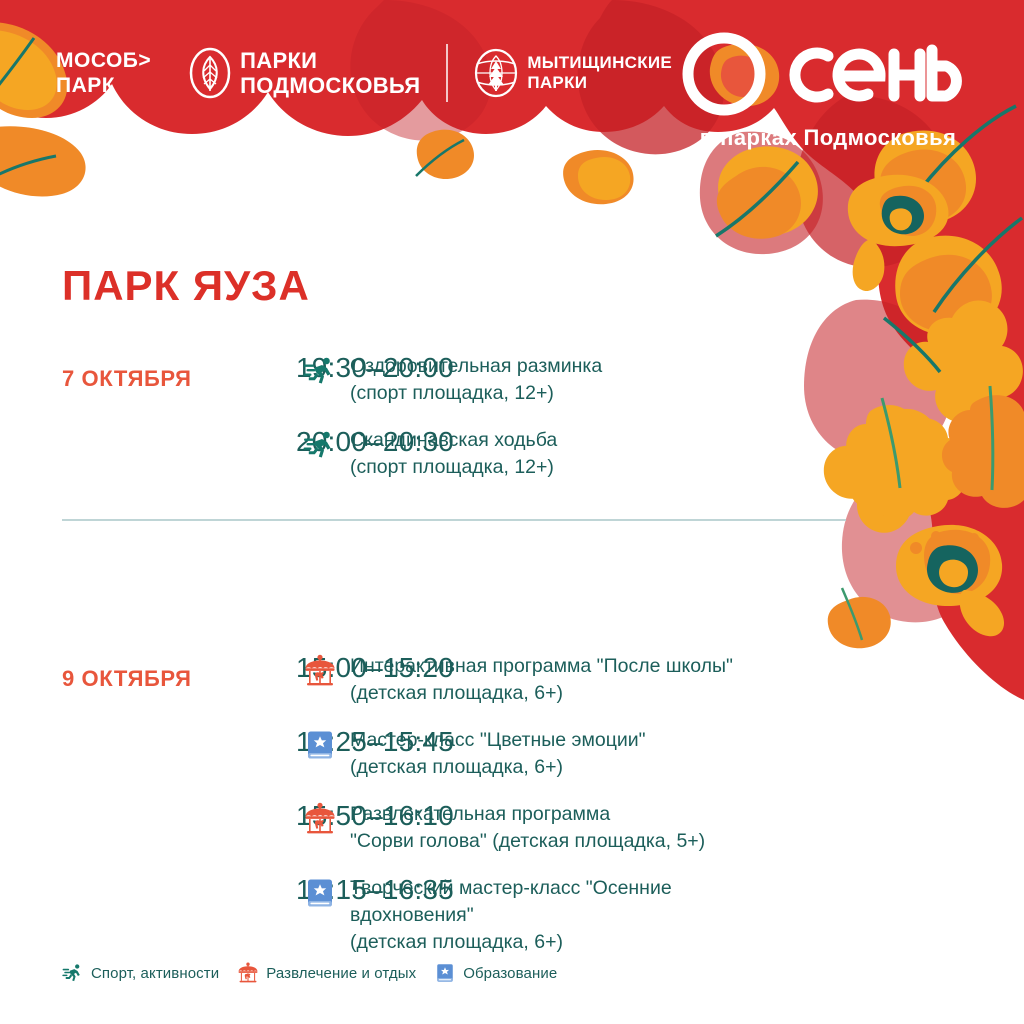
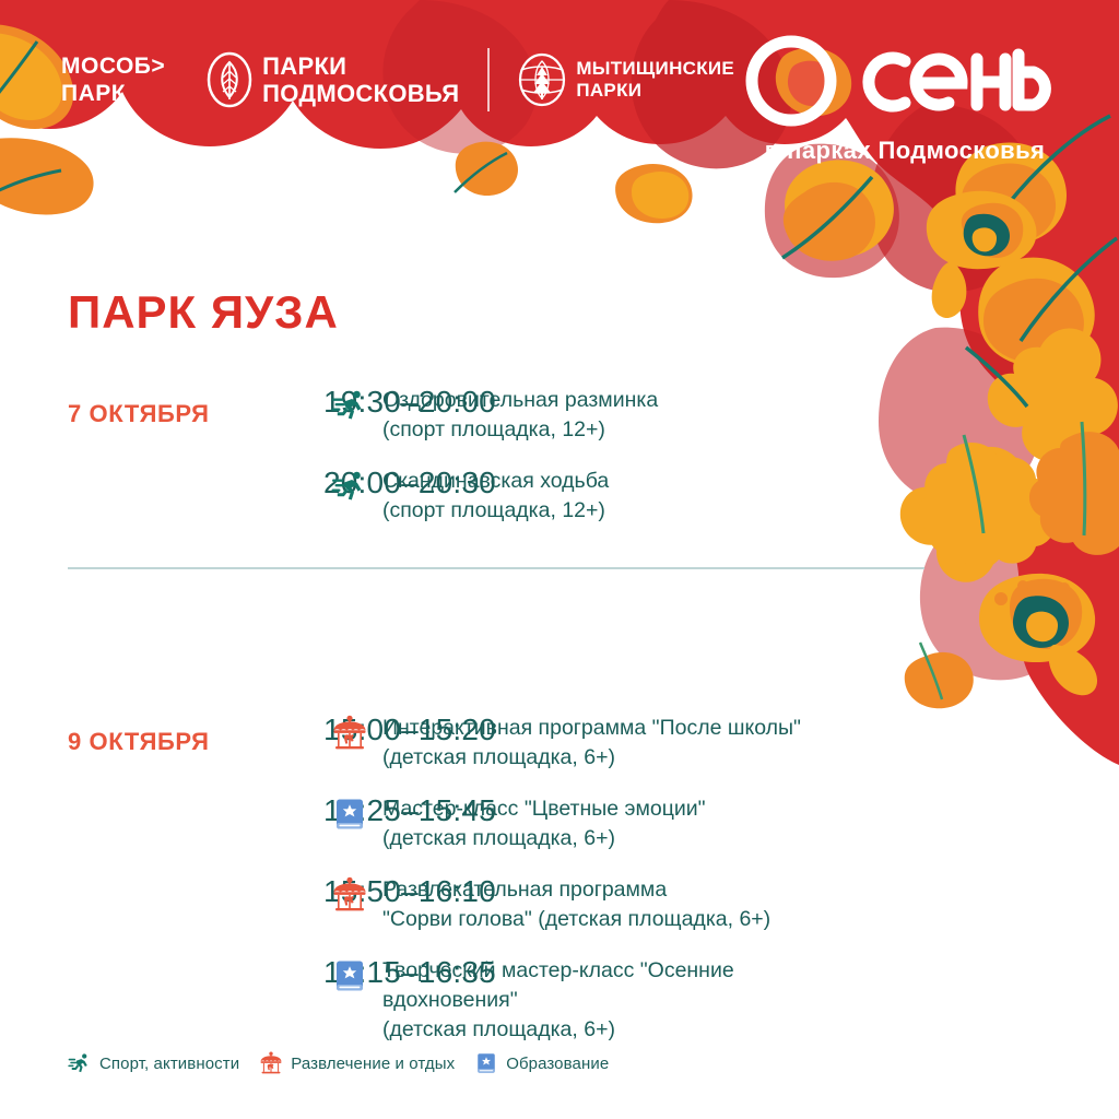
  МОСОБ>
  ПАРК
  ПАРКИ
  ПОДМОСКОВЬЯ
  МЫТИЩИНСКИЕ
  ПАРКИ
  в парках Подмосковья
  ПАРК ЯУЗА
  7 ОКТЯБРЯ
  1:30–20:00
  Оздоровительная разминка
  (спорт площадка, 12+)
  2:00–20:30
  Скандинавская ходьба
  (спорт площадка, 12+)
  9 ОКТЯБРЯ
  100–15:20
  Интерактивная программа "После школы"
  (детская площадка, 6+)
  125–15:45
  Мастер-класс "Цветные эмоции"
  (детская площадка, 6+)
  150–16:10
  Развлекательная программа
- "Сорви голова" (детская площадка, 5+)
+ "Сорви голова" (детская площадка, 6+)
  115–16:35
  Творческий мастер-класс "Осенние
  вдохновения"
  (детская площадка, 6+)
  Спорт, активности
  Развлечение и отдых
  Образование
